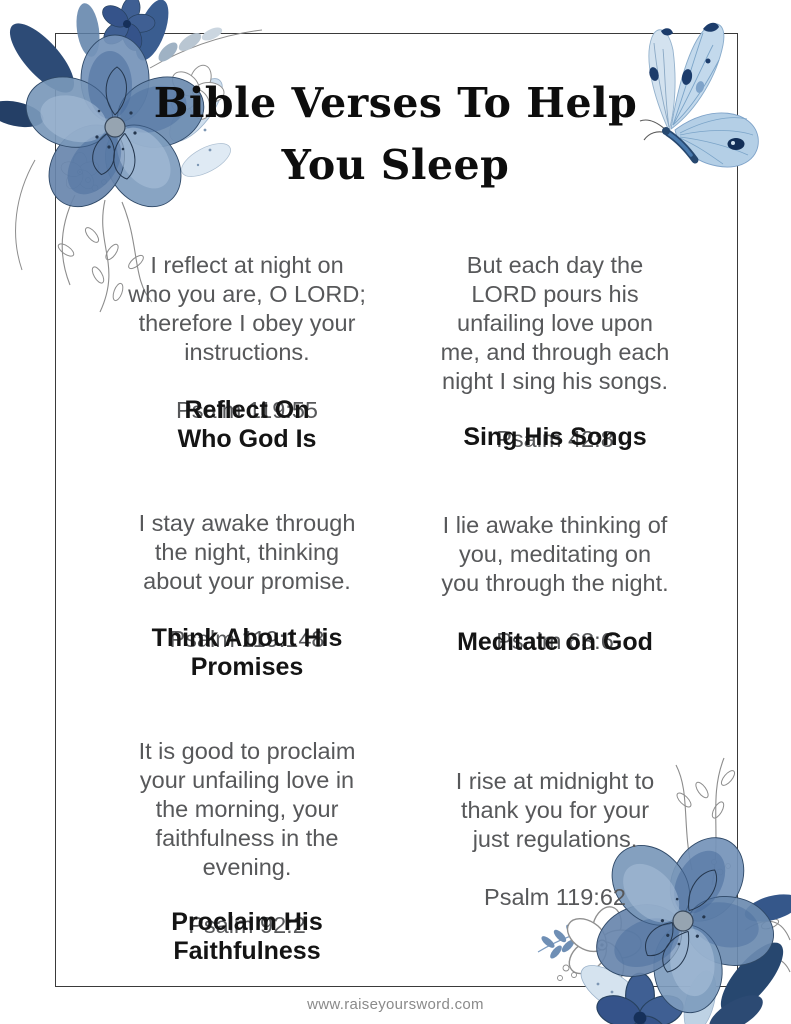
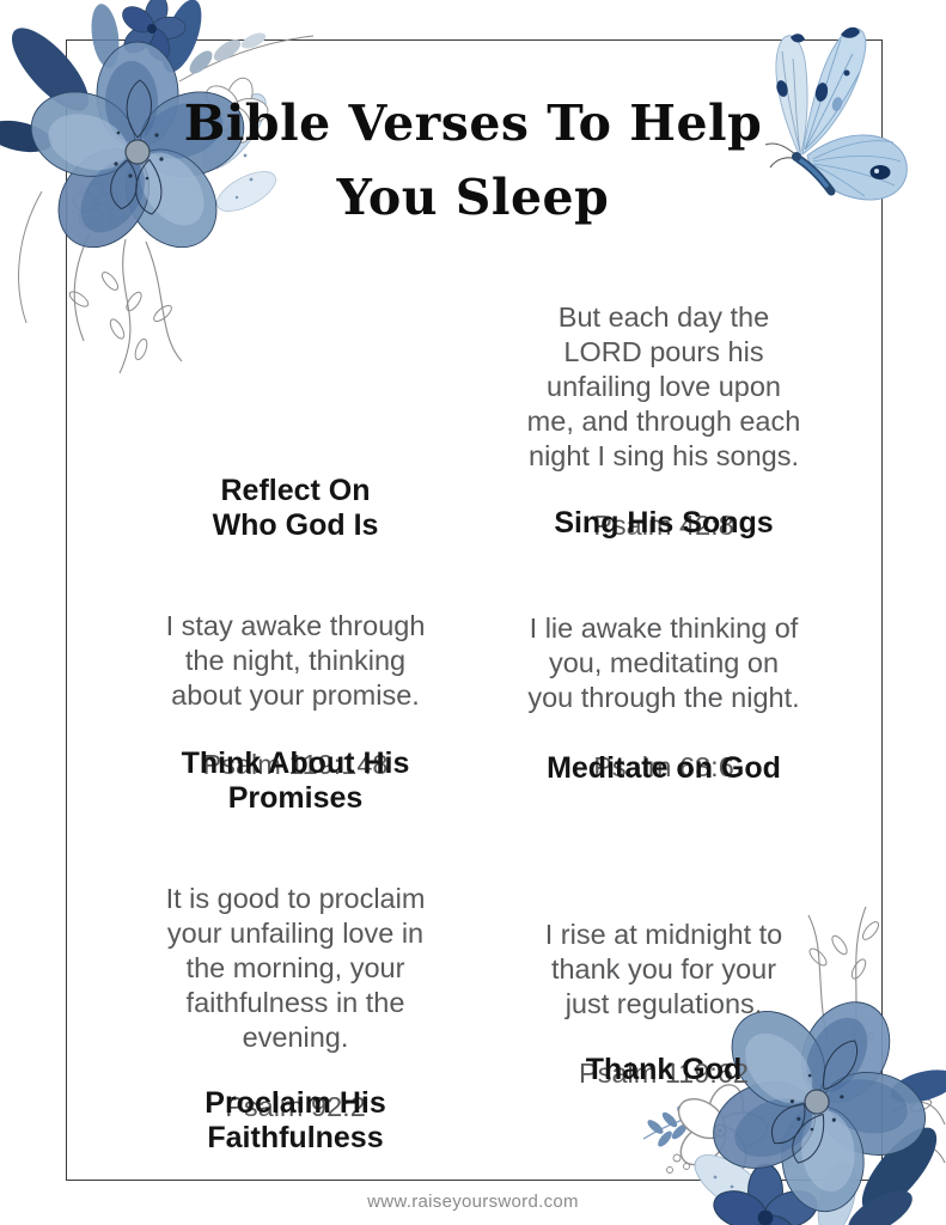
  Bible Verses To Help
  You Sleep
- I reflect at night on
- who you are, O LORD;
- therefore I obey your
- instructions.
- Psalm 119:55
  Reflect On
  Who God Is
  I stay awake through
  the night, thinking
  about your promise.
  Psalm 119:148
  Think About His
  Promises
  It is good to proclaim
  your unfailing love in
  the morning, your
  faithfulness in the
  evening.
  Psalm 92:2
  Proclaim His
  Faithfulness
  But each day the
  LORD pours his
  unfailing love upon
  me, and through each
  night I sing his songs.
  Psalm 42:8
  Sing His Songs
  I lie awake thinking of
  you, meditating on
  you through the night.
  Psalm 63:6
  Meditate on God
  I rise at midnight to
  thank you for your
  just regulations.
  Psalm 119:62
+ Thank God
  www.raiseyoursword.com
